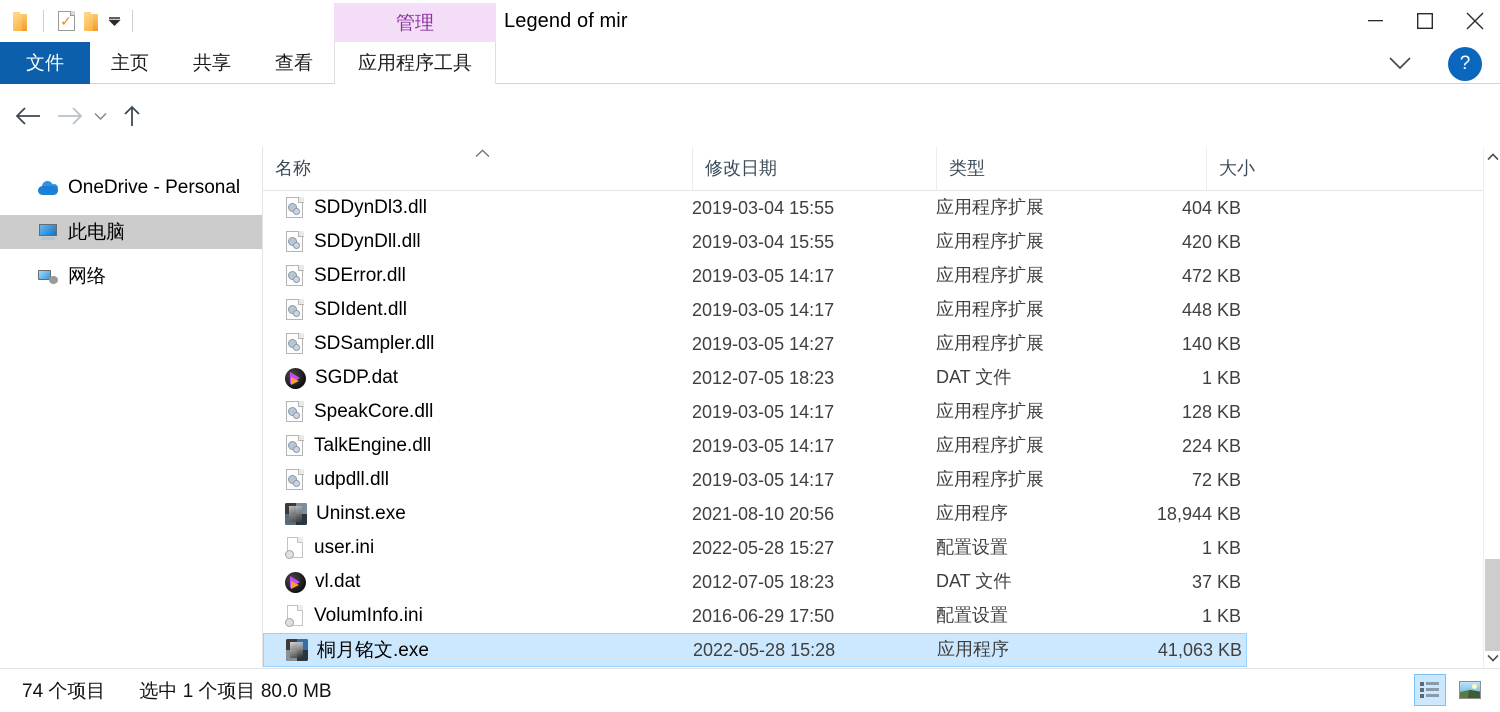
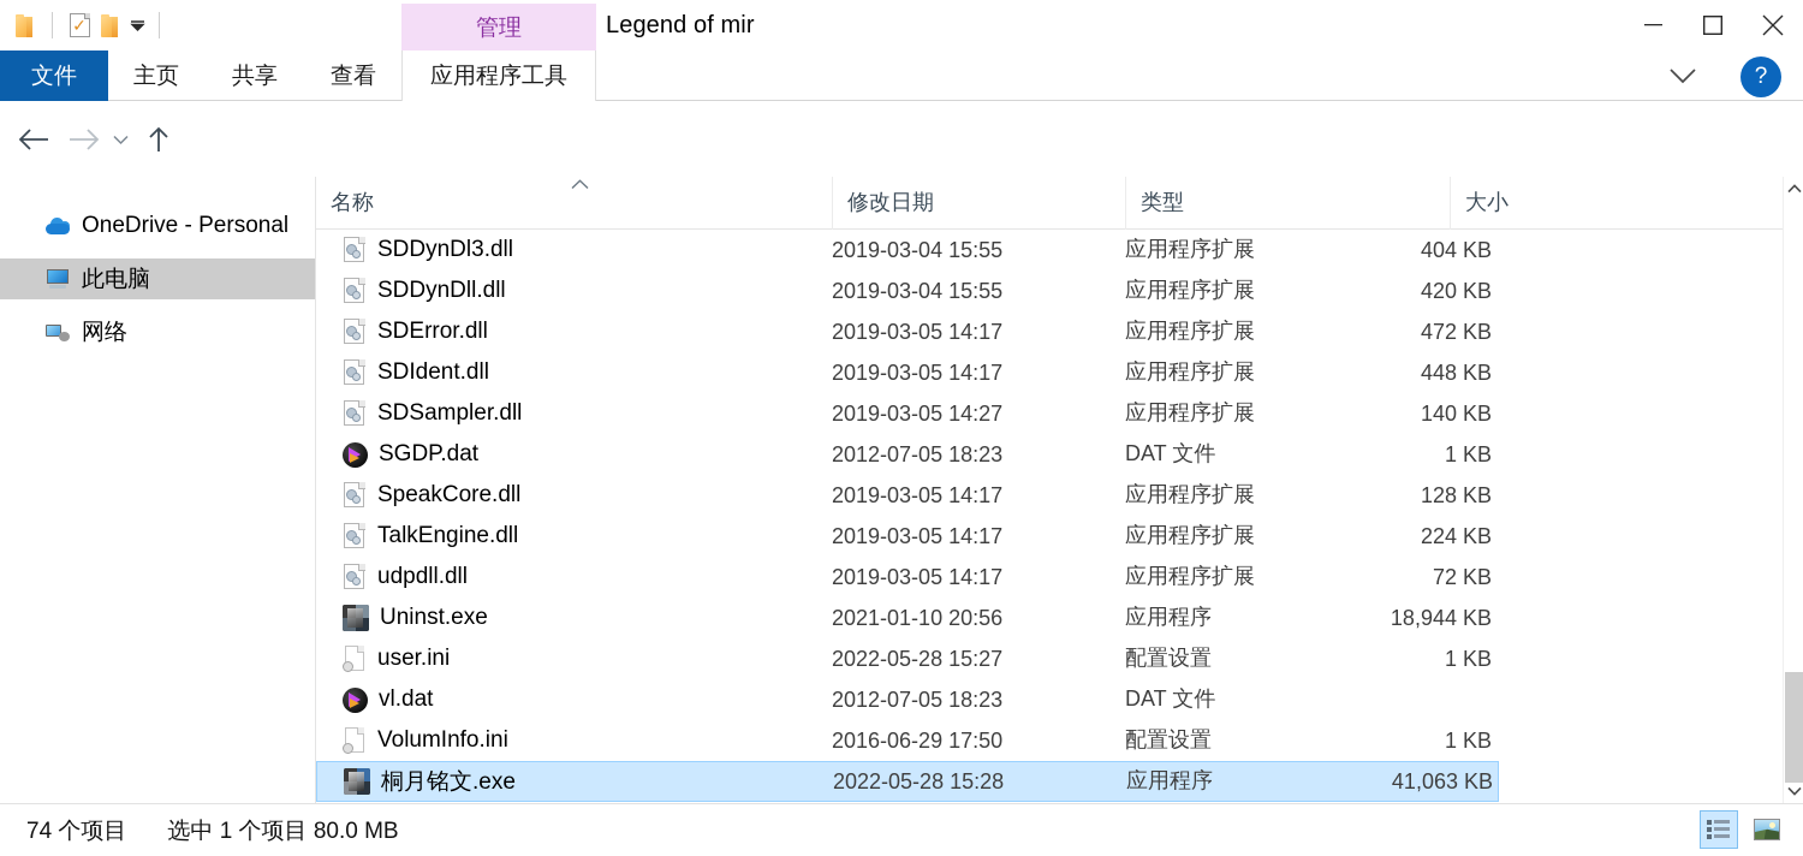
  ✓
  管理
  Legend of mir
  文件
  主页
  共享
  查看
  应用程序工具
  ?
  OneDrive - Personal
  此电脑
  网络
  名称
  修改日期
  类型
  大小
  SDDynDl3.dll
  2019-03-04 15:55
  应用程序扩展
  404 KB
  SDDynDll.dll
  2019-03-04 15:55
  应用程序扩展
  420 KB
  SDError.dll
  2019-03-05 14:17
  应用程序扩展
  472 KB
  SDIdent.dll
  2019-03-05 14:17
  应用程序扩展
  448 KB
  SDSampler.dll
  2019-03-05 14:27
  应用程序扩展
  140 KB
  SGDP.dat
  2012-07-05 18:23
  DAT 文件
  1 KB
  SpeakCore.dll
  2019-03-05 14:17
  应用程序扩展
  128 KB
  TalkEngine.dll
  2019-03-05 14:17
  应用程序扩展
  224 KB
  udpdll.dll
  2019-03-05 14:17
  应用程序扩展
  72 KB
  Uninst.exe
- 2021-08-10 20:56
+ 2021-01-10 20:56
  应用程序
  18,944 KB
  user.ini
  2022-05-28 15:27
  配置设置
  1 KB
  vl.dat
  2012-07-05 18:23
  DAT 文件
- 37 KB
  VolumInfo.ini
  2016-06-29 17:50
  配置设置
  1 KB
  桐月铭文.exe
  2022-05-28 15:28
  应用程序
  41,063 KB
  74 个项目
  选中 1 个项目 80.0 MB
